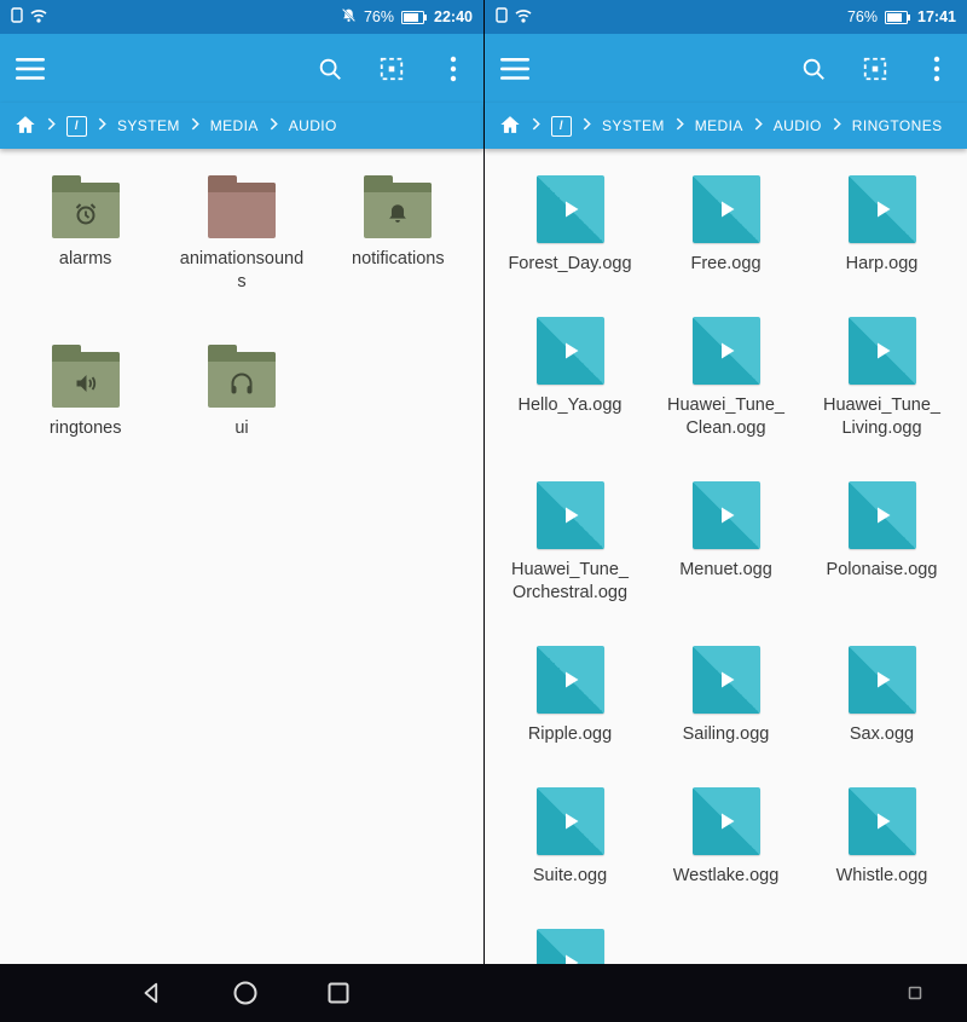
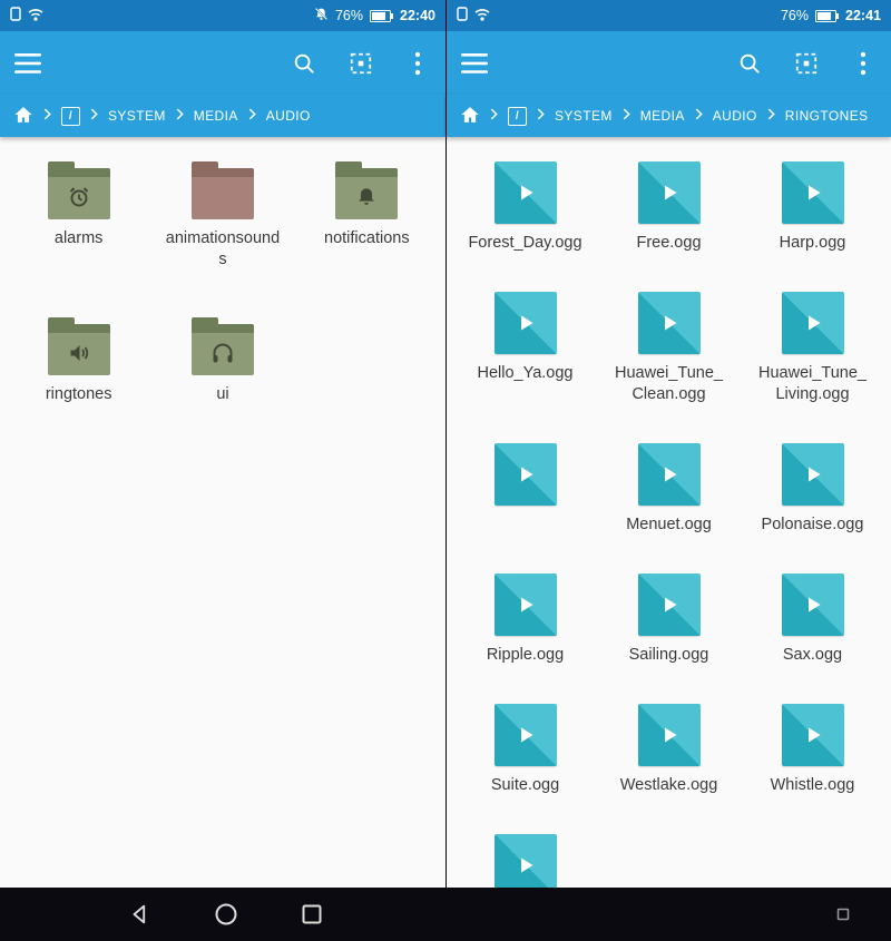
  76%
  22:40
  /
  SYSTEM
  MEDIA
  AUDIO
  alarms
  animationsounds
  notifications
  ringtones
  ui
  76%
- 17:41
+ 22:41
  /
  SYSTEM
  MEDIA
  AUDIO
  RINGTONES
  Forest_Day.ogg
  Free.ogg
  Harp.ogg
  Hello_Ya.ogg
  Huawei_Tune_Clean.ogg
  Huawei_Tune_Living.ogg
- Huawei_Tune_Orchestral.ogg
  Menuet.ogg
  Polonaise.ogg
  Ripple.ogg
  Sailing.ogg
  Sax.ogg
  Suite.ogg
  Westlake.ogg
  Whistle.ogg
